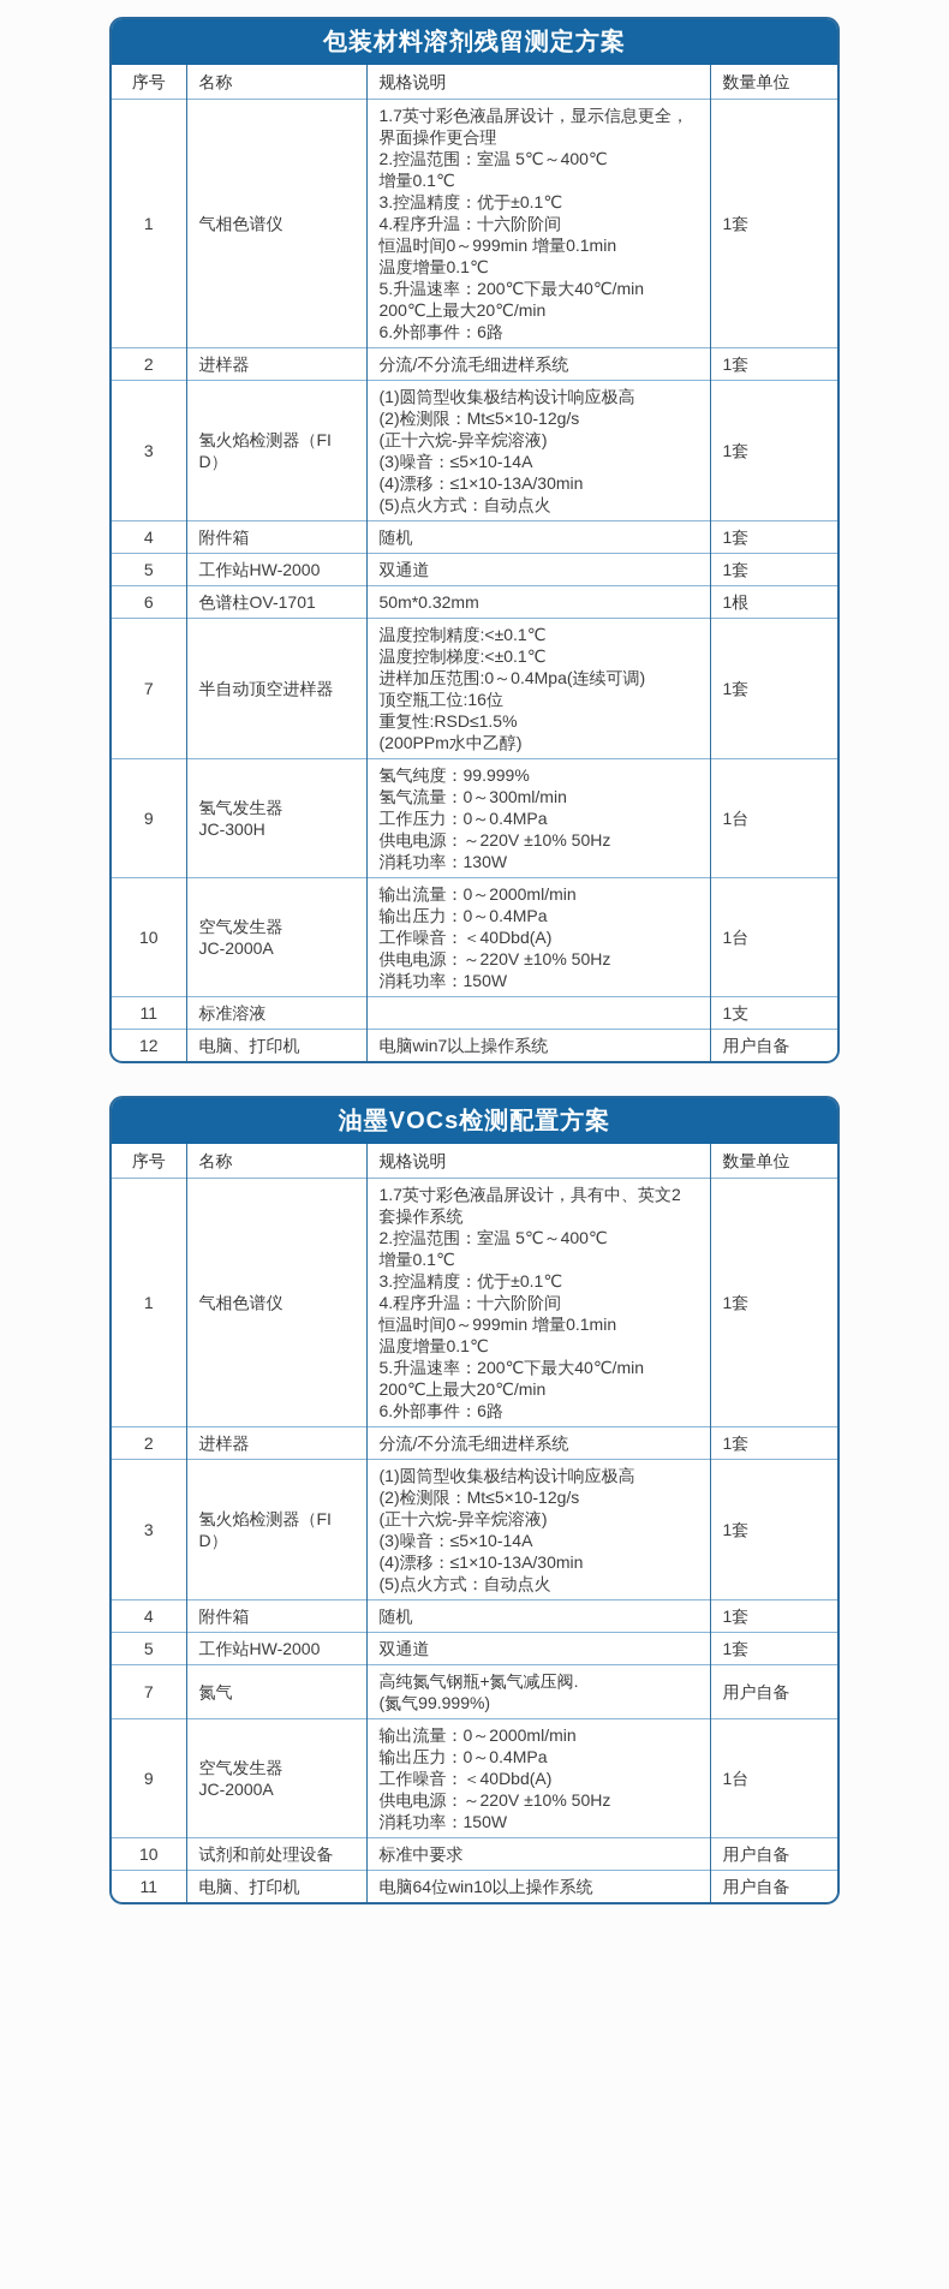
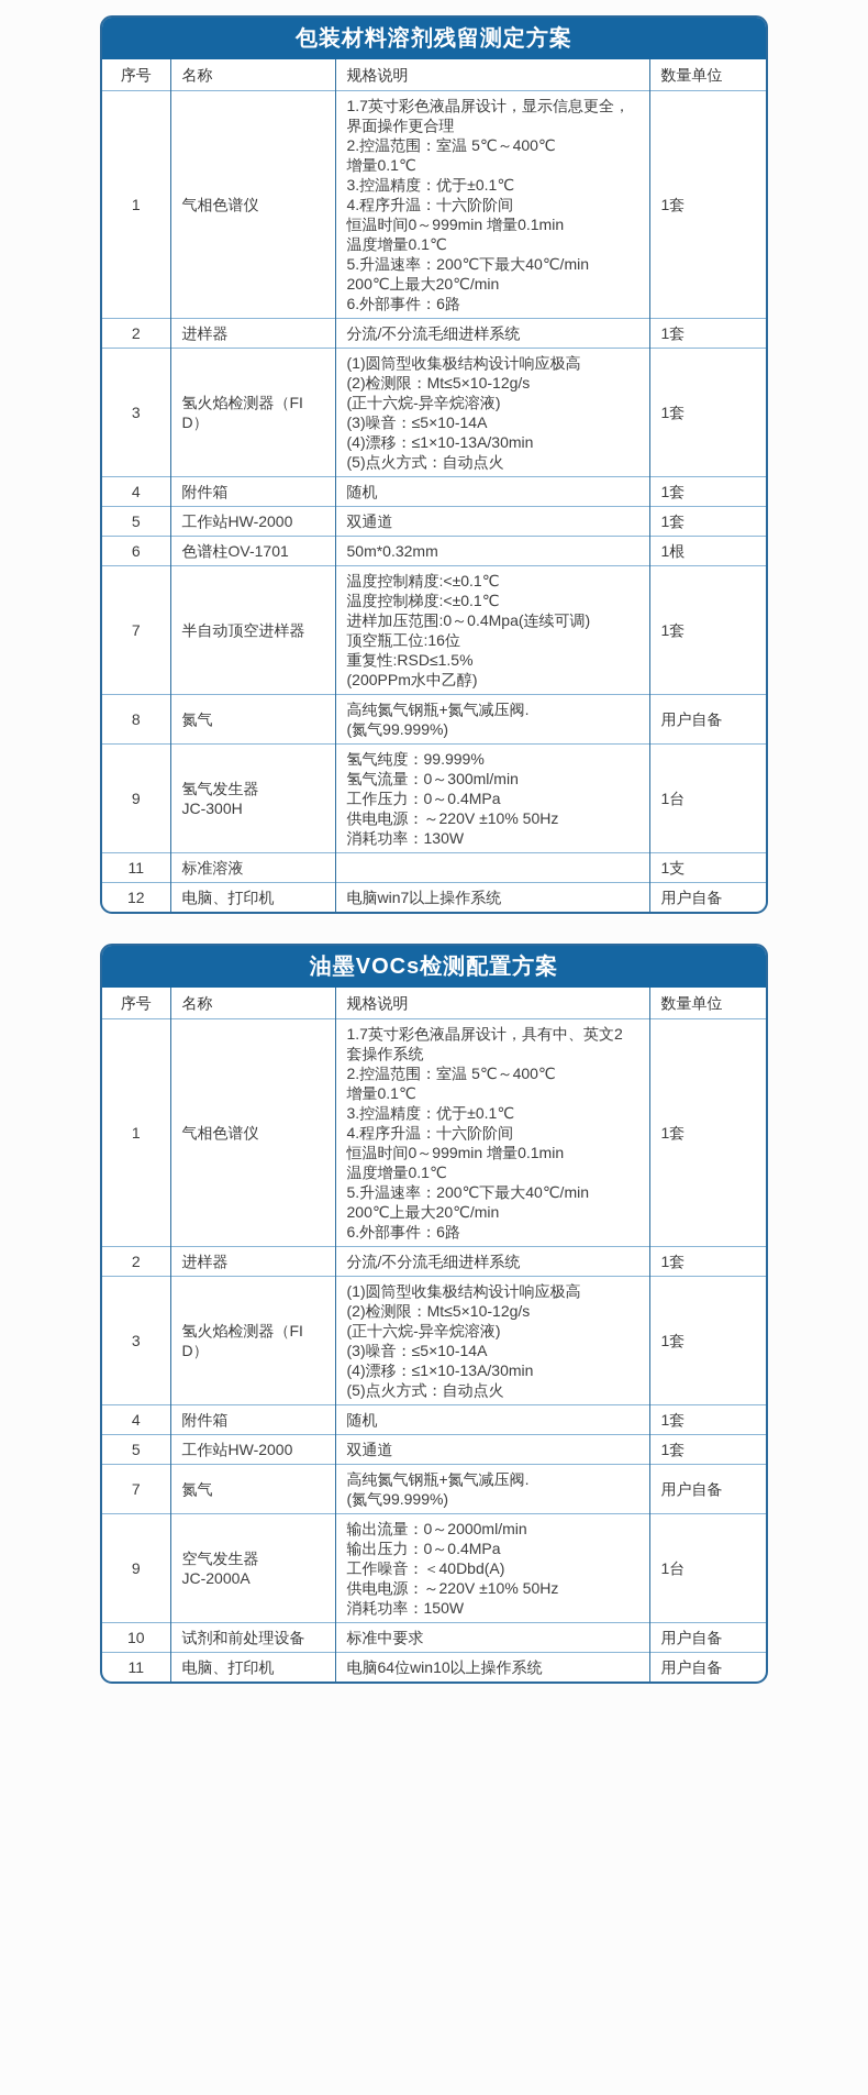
  包装材料溶剂残留测定方案
  序号	名称	规格说明	数量单位
  1	气相色谱仪	1.7英寸彩色液晶屏设计，显示信息更全，界面操作更合理 2.控温范围：室温 5℃～400℃ 增量0.1℃ 3.控温精度：优于±0.1℃ 4.程序升温：十六阶阶间 恒温时间0～999min 增量0.1min 温度增量0.1℃ 5.升温速率：200℃下最大40℃/min 200℃上最大20℃/min 6.外部事件：6路	1套
  2	进样器	分流/不分流毛细进样系统	1套
  3	氢火焰检测器（FID）	(1)圆筒型收集极结构设计响应极高 (2)检测限：Mt≤5×10-12g/s (正十六烷-异辛烷溶液) (3)噪音：≤5×10-14A (4)漂移：≤1×10-13A/30min (5)点火方式：自动点火	1套
  4	附件箱	随机	1套
  5	工作站HW-2000	双通道	1套
  6	色谱柱OV-1701	50m*0.32mm	1根
  7	半自动顶空进样器	温度控制精度:<±0.1℃ 温度控制梯度:<±0.1℃ 进样加压范围:0～0.4Mpa(连续可调) 顶空瓶工位:16位 重复性:RSD≤1.5% (200PPm水中乙醇)	1套
+ 8	氮气	高纯氮气钢瓶+氮气减压阀. (氮气99.999%)	用户自备
  9	氢气发生器 JC-300H	氢气纯度：99.999% 氢气流量：0～300ml/min 工作压力：0～0.4MPa 供电电源：～220V ±10% 50Hz 消耗功率：130W	1台
- 10	空气发生器 JC-2000A	输出流量：0～2000ml/min 输出压力：0～0.4MPa 工作噪音：＜40Dbd(A) 供电电源：～220V ±10% 50Hz 消耗功率：150W	1台
  11	标准溶液		1支
  12	电脑、打印机	电脑win7以上操作系统	用户自备
  油墨VOCs检测配置方案
  序号	名称	规格说明	数量单位
  1	气相色谱仪	1.7英寸彩色液晶屏设计，具有中、英文2套操作系统 2.控温范围：室温 5℃～400℃ 增量0.1℃ 3.控温精度：优于±0.1℃ 4.程序升温：十六阶阶间 恒温时间0～999min 增量0.1min 温度增量0.1℃ 5.升温速率：200℃下最大40℃/min 200℃上最大20℃/min 6.外部事件：6路	1套
  2	进样器	分流/不分流毛细进样系统	1套
  3	氢火焰检测器（FID）	(1)圆筒型收集极结构设计响应极高 (2)检测限：Mt≤5×10-12g/s (正十六烷-异辛烷溶液) (3)噪音：≤5×10-14A (4)漂移：≤1×10-13A/30min (5)点火方式：自动点火	1套
  4	附件箱	随机	1套
  5	工作站HW-2000	双通道	1套
  7	氮气	高纯氮气钢瓶+氮气减压阀. (氮气99.999%)	用户自备
  9	空气发生器 JC-2000A	输出流量：0～2000ml/min 输出压力：0～0.4MPa 工作噪音：＜40Dbd(A) 供电电源：～220V ±10% 50Hz 消耗功率：150W	1台
  10	试剂和前处理设备	标准中要求	用户自备
  11	电脑、打印机	电脑64位win10以上操作系统	用户自备
